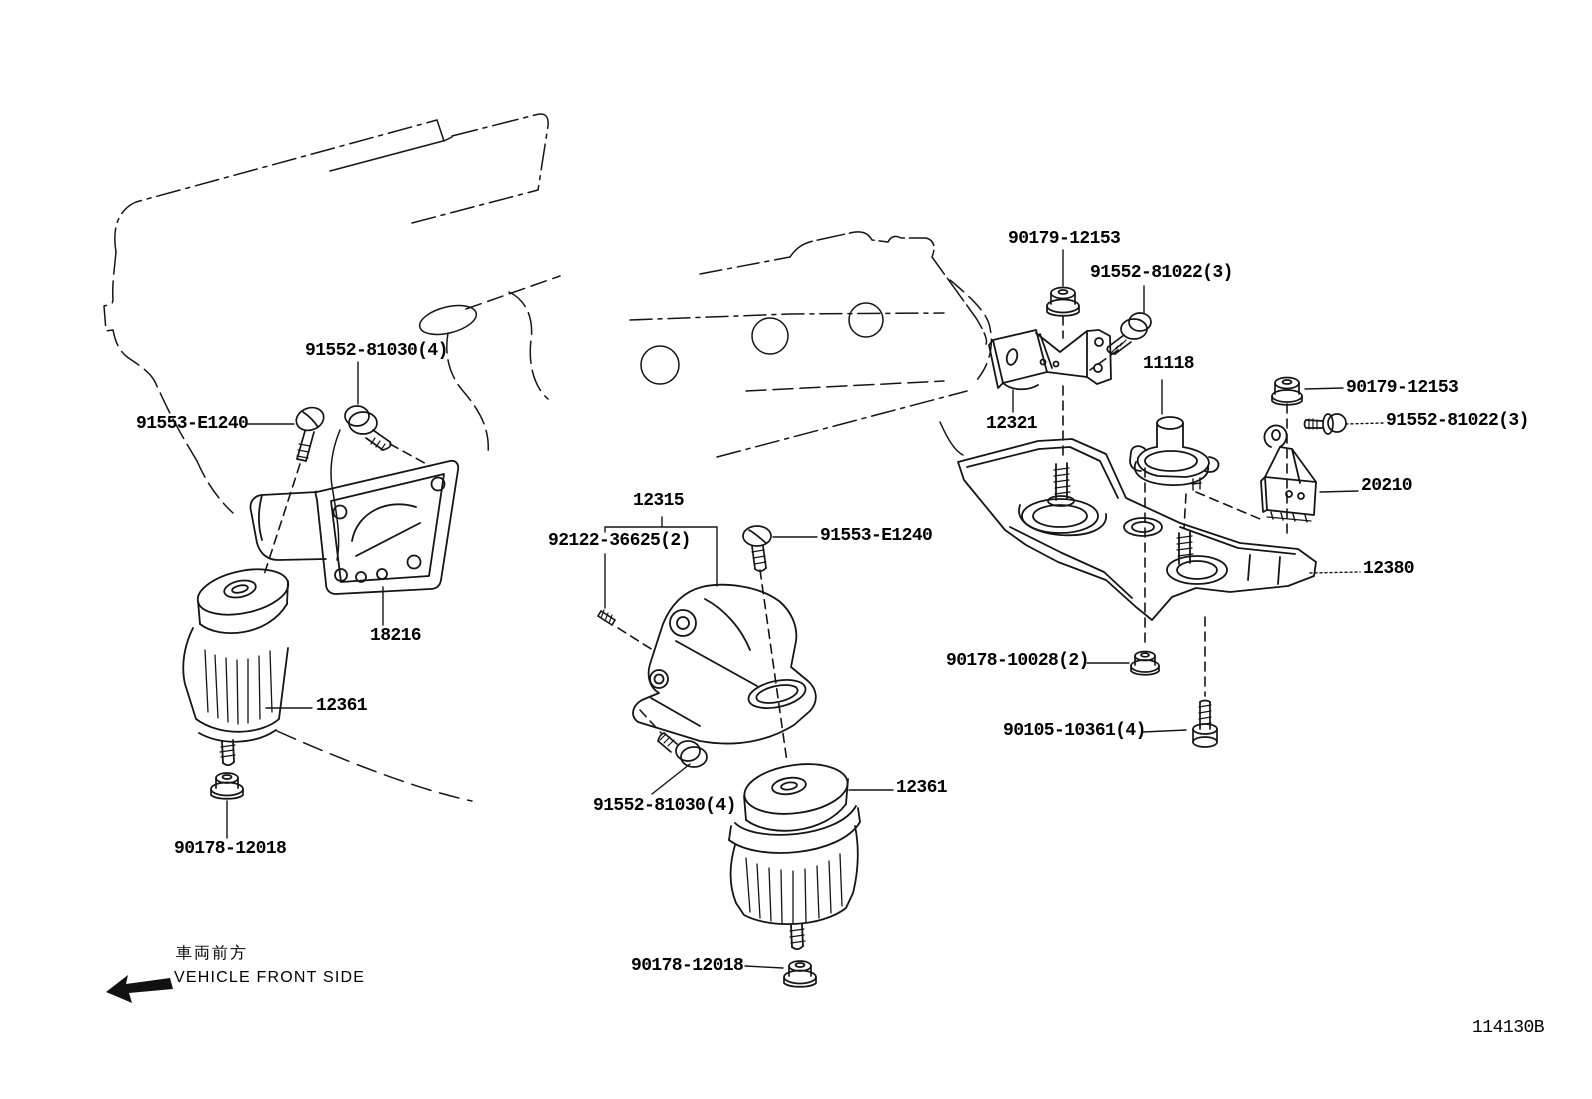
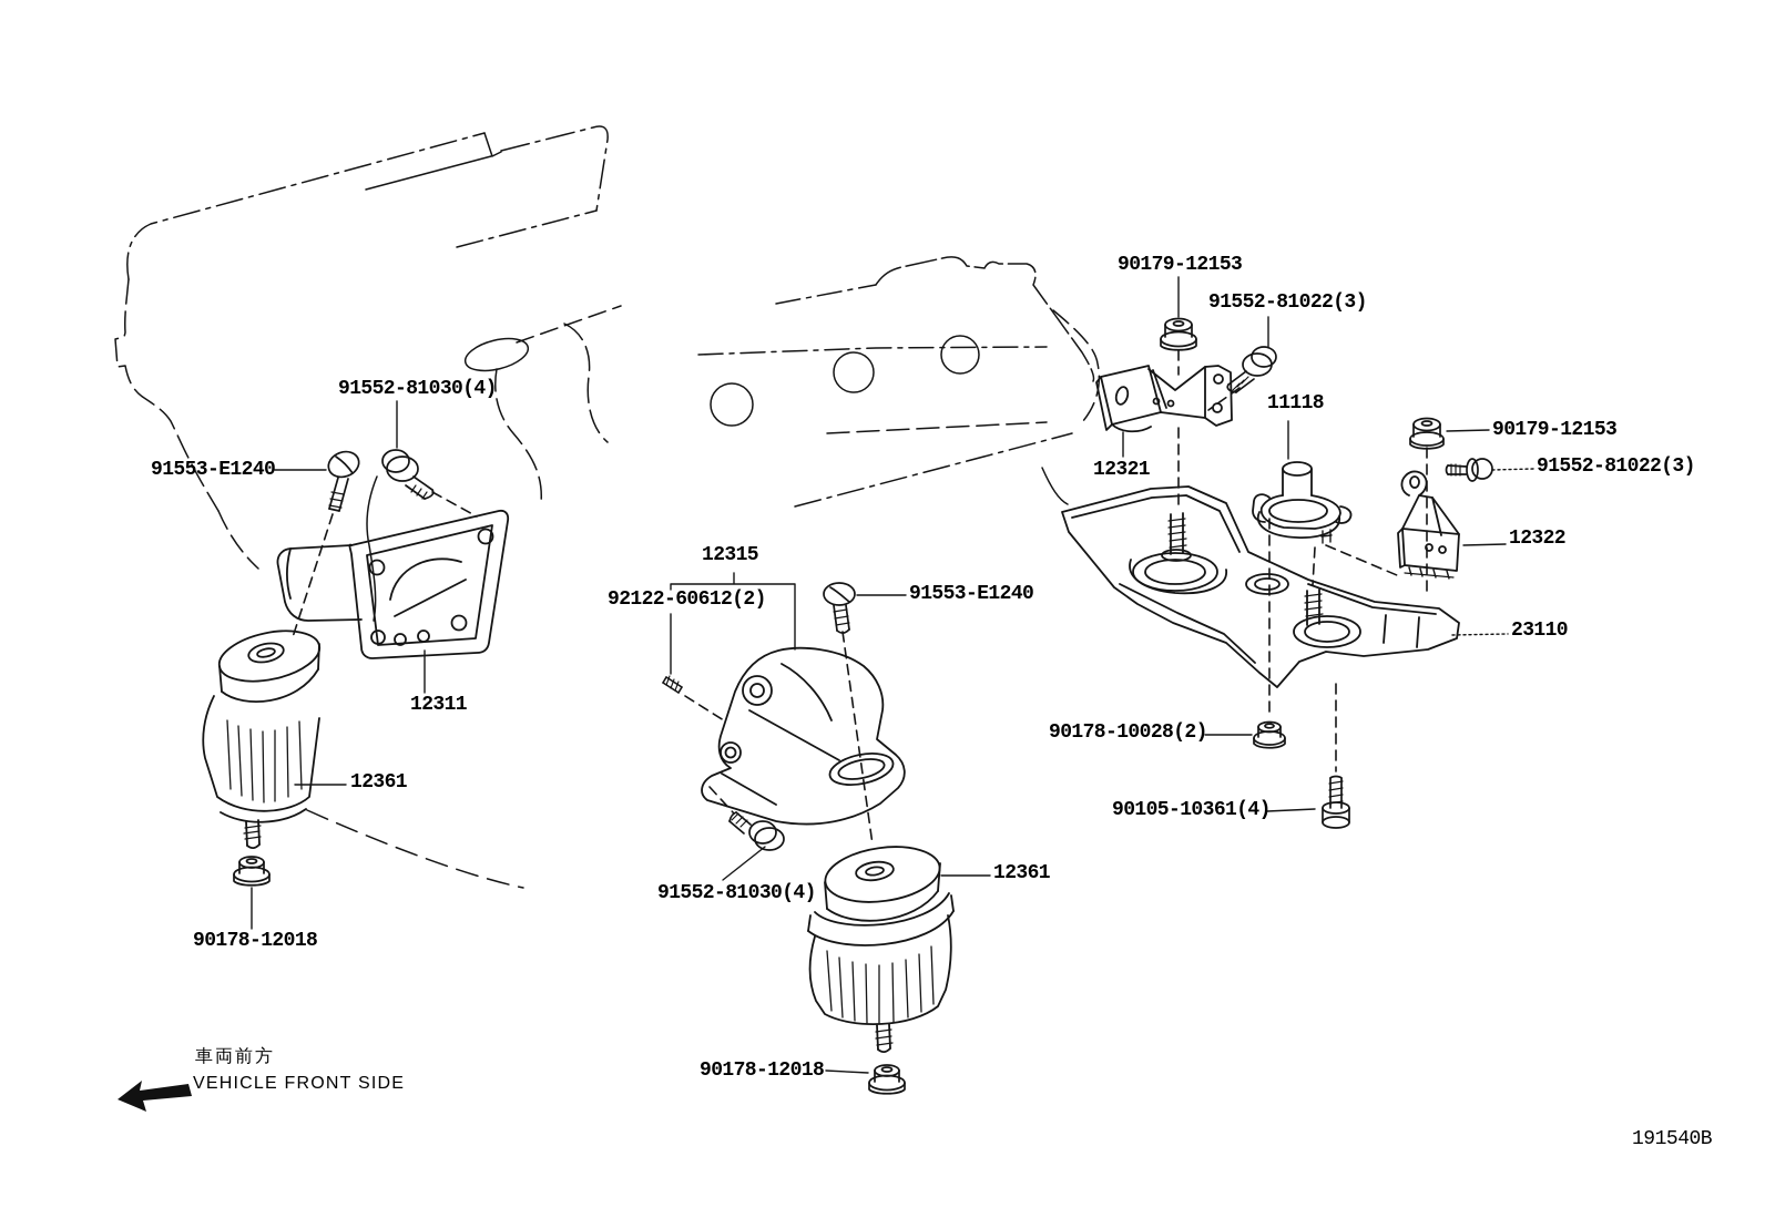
  91552-81030(4)
  91553-E1240
- 18216
+ 12311
  12361
  90178-12018
  12315
- 92122-36625(2)
+ 92122-60612(2)
  91553-E1240
  91552-81030(4)
  12361
  90178-12018
  90179-12153
  91552-81022(3)
  11118
  12321
  90179-12153
  91552-81022(3)
- 20210
+ 12322
- 12380
+ 23110
  90178-10028(2)
  90105-10361(4)
  車両前方
  VEHICLE FRONT SIDE
- 114130B
+ 191540B
